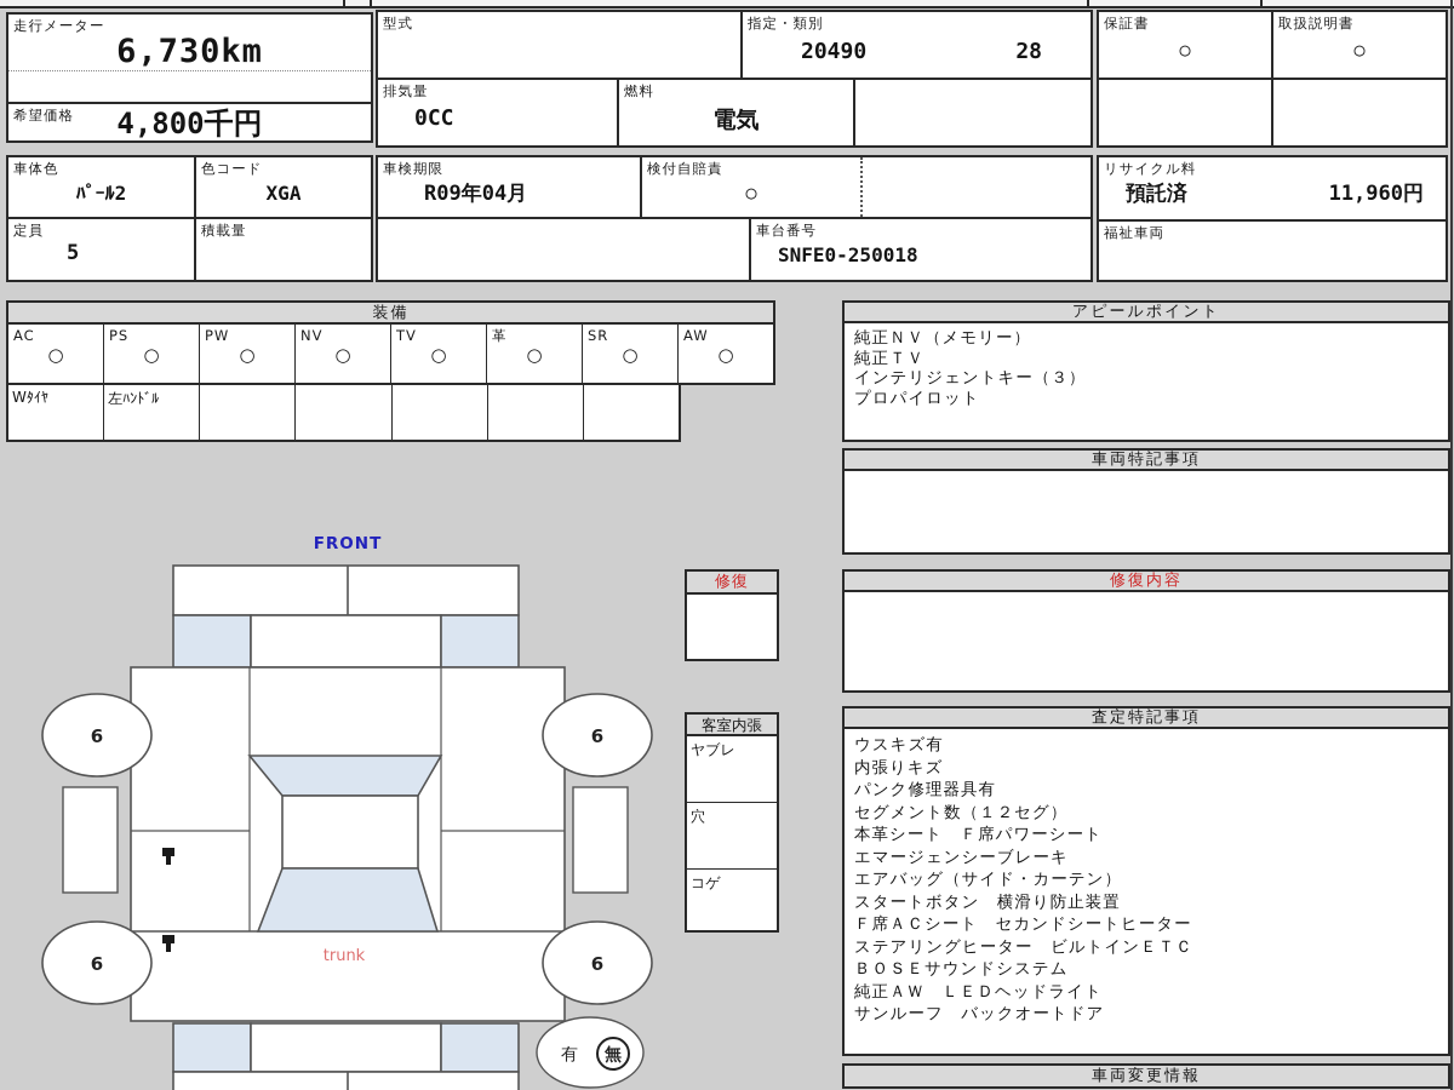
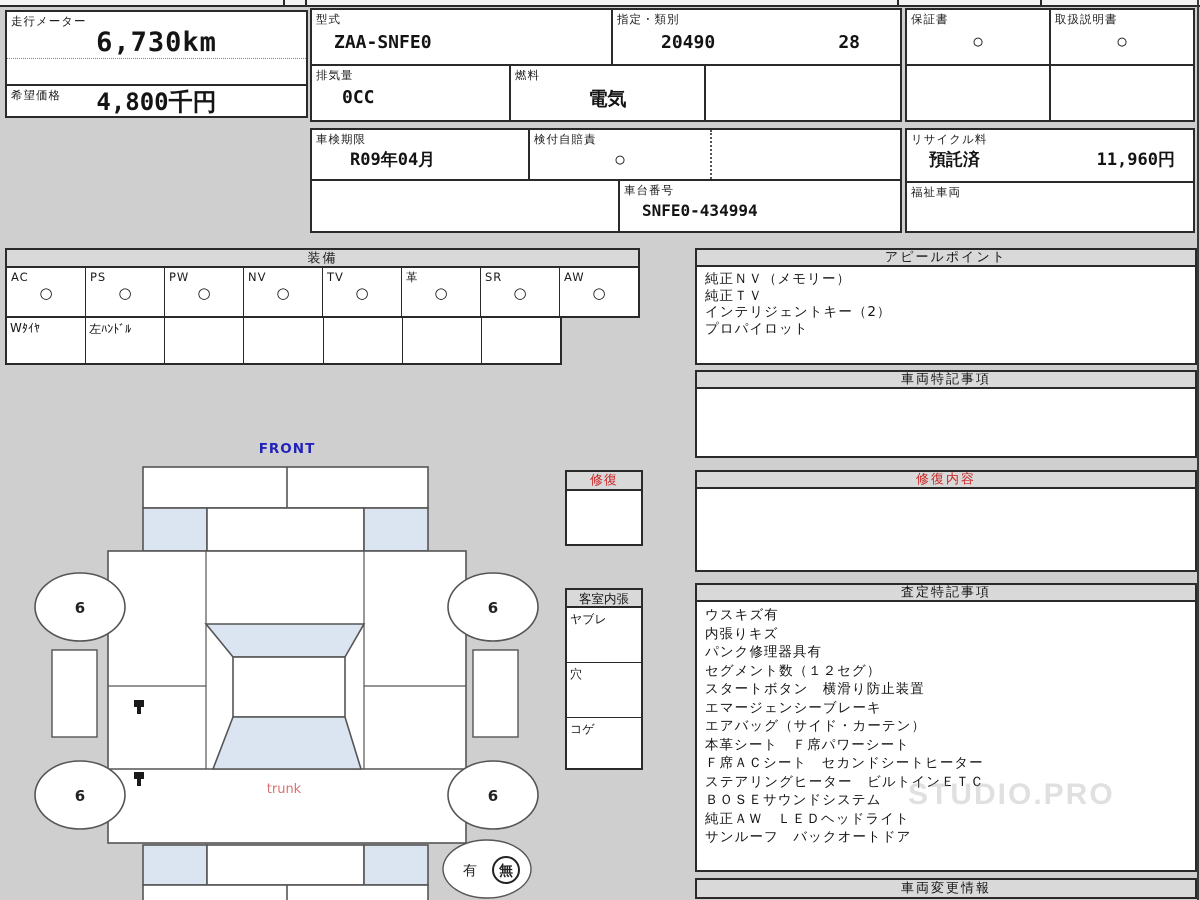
  走行メーター
  6,730km
  希望価格
  4,800千円
- 車体色
- ﾊﾟｰﾙ2
- 色コード
- XGA
- 定員
- 5
- 積載量
  型式
+ ZAA-SNFE0
  指定・類別
  20490
  28
  排気量
  0CC
  燃料
  電気
  保証書
  ○
  取扱説明書
  ○
  車検期限
  R09年04月
  検付自賠責
  ○
  車台番号
- SNFE0-250018
+ SNFE0-434994
  リサイクル料
  預託済
  11,960円
  福祉車両
  装備
  AC
  ○
  PS
  ○
  PW
  ○
  NV
  ○
  TV
  ○
  革
  ○
  SR
  ○
  AW
  ○
  Wﾀｲﾔ
  左ﾊﾝﾄﾞﾙ
  アピールポイント
  純正ＮＶ（メモリー）
  純正ＴＶ
- インテリジェントキー（３）
+ インテリジェントキー（2）
  プロパイロット
  車両特記事項
  修復内容
  査定特記事項
  ウスキズ有
  内張りキズ
  パンク修理器具有
  セグメント数（１２セグ）
- 本革シート Ｆ席パワーシート
+ スタートボタン 横滑り防止装置
  エマージェンシーブレーキ
  エアバッグ（サイド・カーテン）
- スタートボタン 横滑り防止装置
+ 本革シート Ｆ席パワーシート
  Ｆ席ＡＣシート セカンドシートヒーター
  ステアリングヒーター ビルトインＥＴＣ
  ＢＯＳＥサウンドシステム
  純正ＡＷ ＬＥＤヘッドライト
  サンルーフ バックオートドア
  車両変更情報
  修復
  客室内張
  ヤブレ
  穴
  コゲ
  FRONT
  trunk
  6
  6
  6
  6
  有
  無
+ STUDIO.PRO
